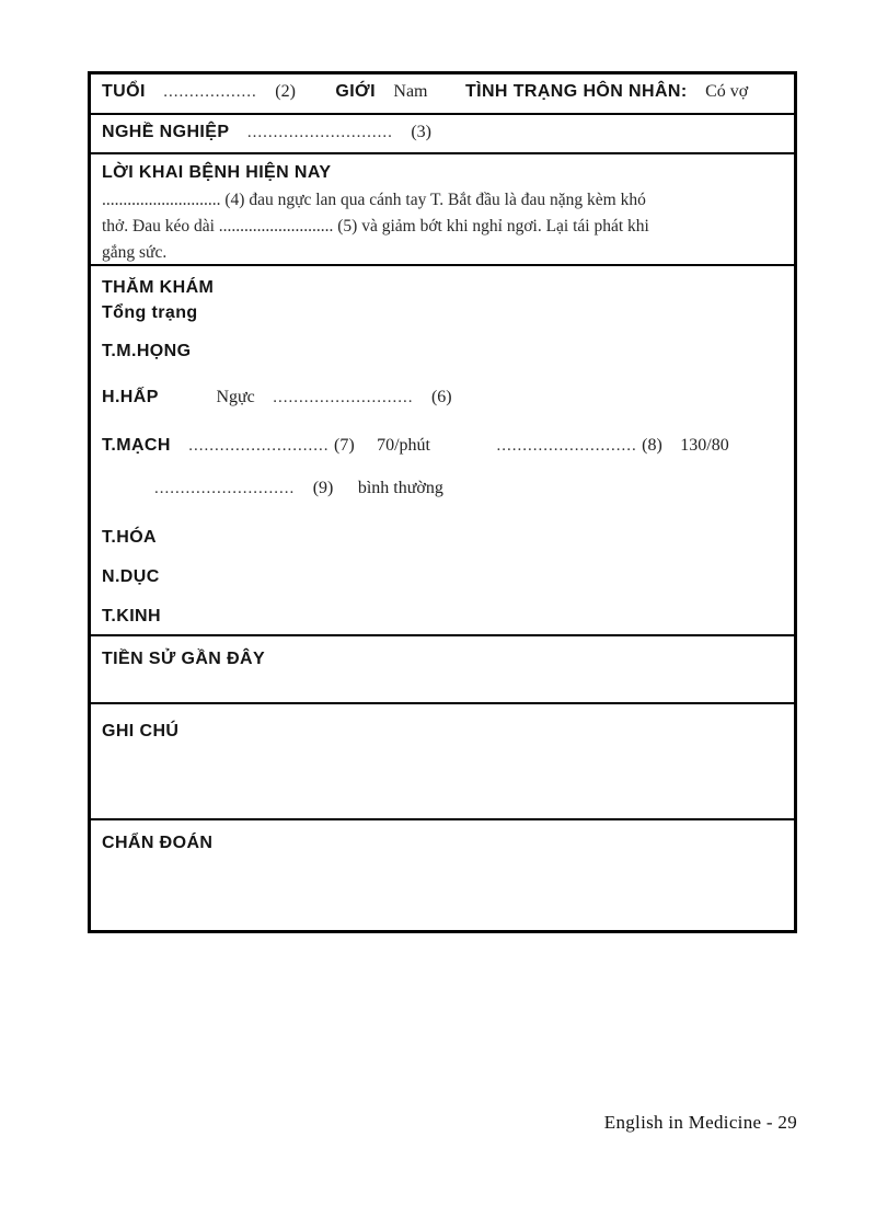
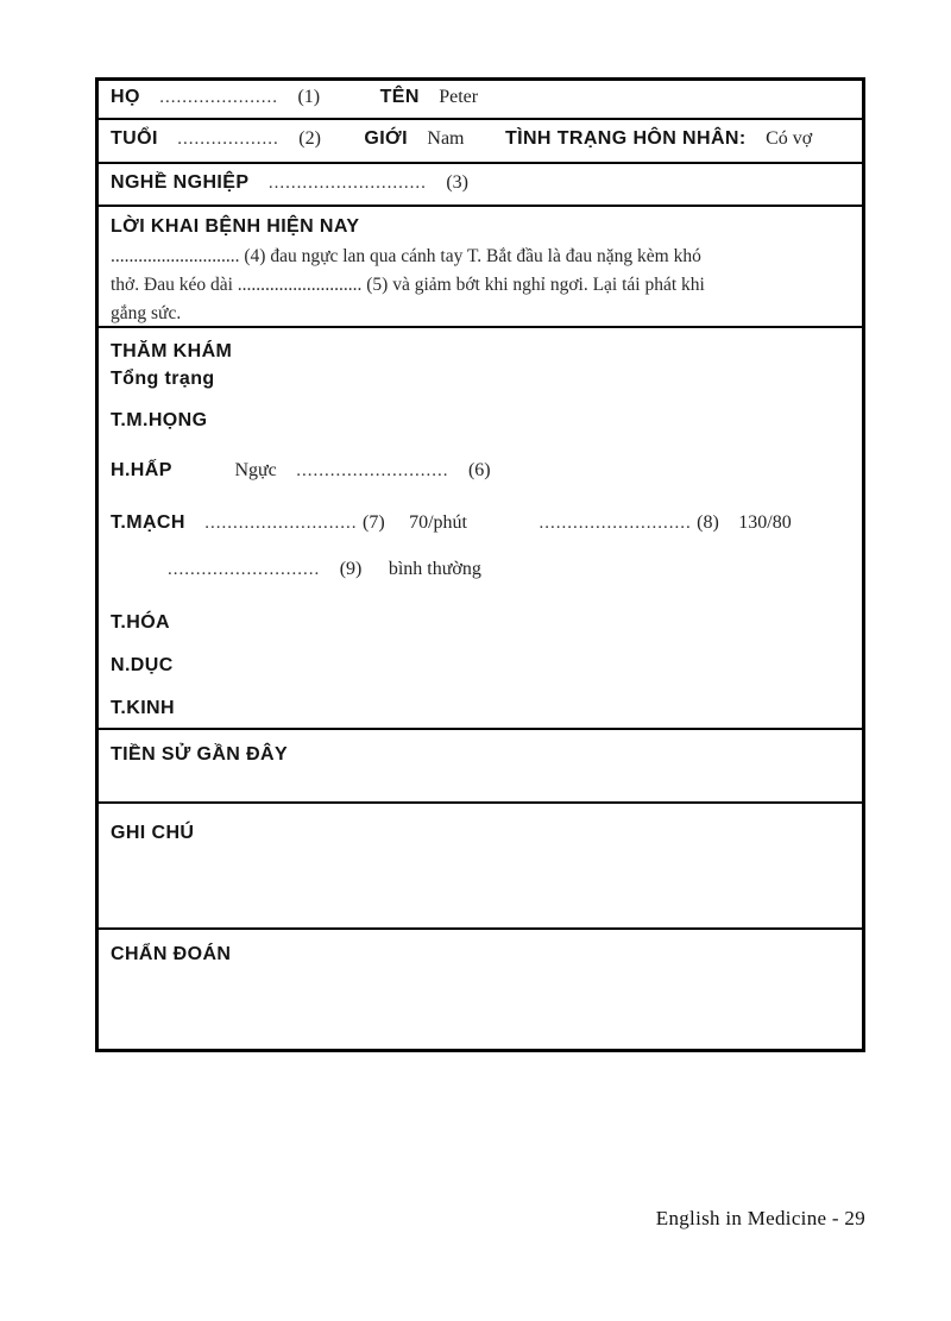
+ HỌ ..................... (1) TÊN Peter
  TUỔI .................. (2) GIỚI Nam TÌNH TRẠNG HÔN NHÂN: Có vợ
  NGHỀ NGHIỆP ............................ (3)
  LỜI KHAI BỆNH HIỆN NAY
  ............................ (4) đau ngực lan qua cánh tay T. Bắt đầu là đau nặng kèm khó
  thở. Đau kéo dài ........................... (5) và giảm bớt khi nghỉ ngơi. Lại tái phát khi
  gắng sức.
  THĂM KHÁM
  Tổng trạng
  T.M.HỌNG
  H.HẤP Ngực ........................... (6)
  T.MẠCH ........................... (7) 70/phút ........................... (8) 130/80
  ........................... (9) bình thường
  T.HÓA
  N.DỤC
  T.KINH
  TIỀN SỬ GẦN ĐÂY
  GHI CHÚ
  CHẨN ĐOÁN
  English in Medicine - 29
